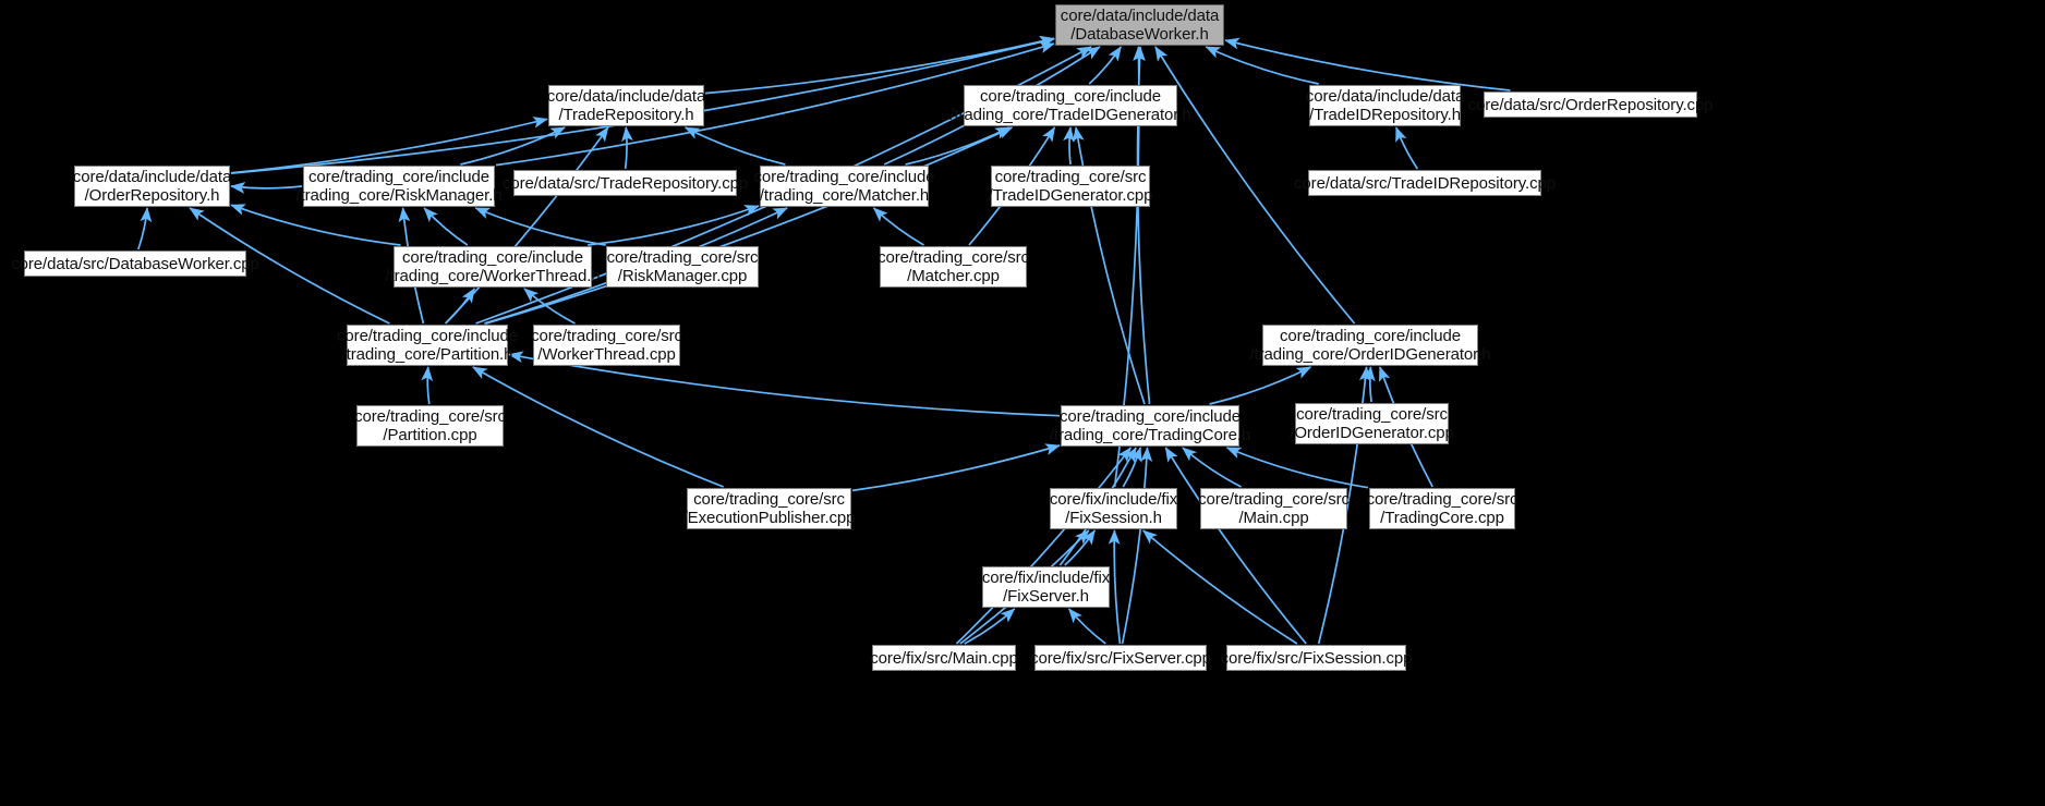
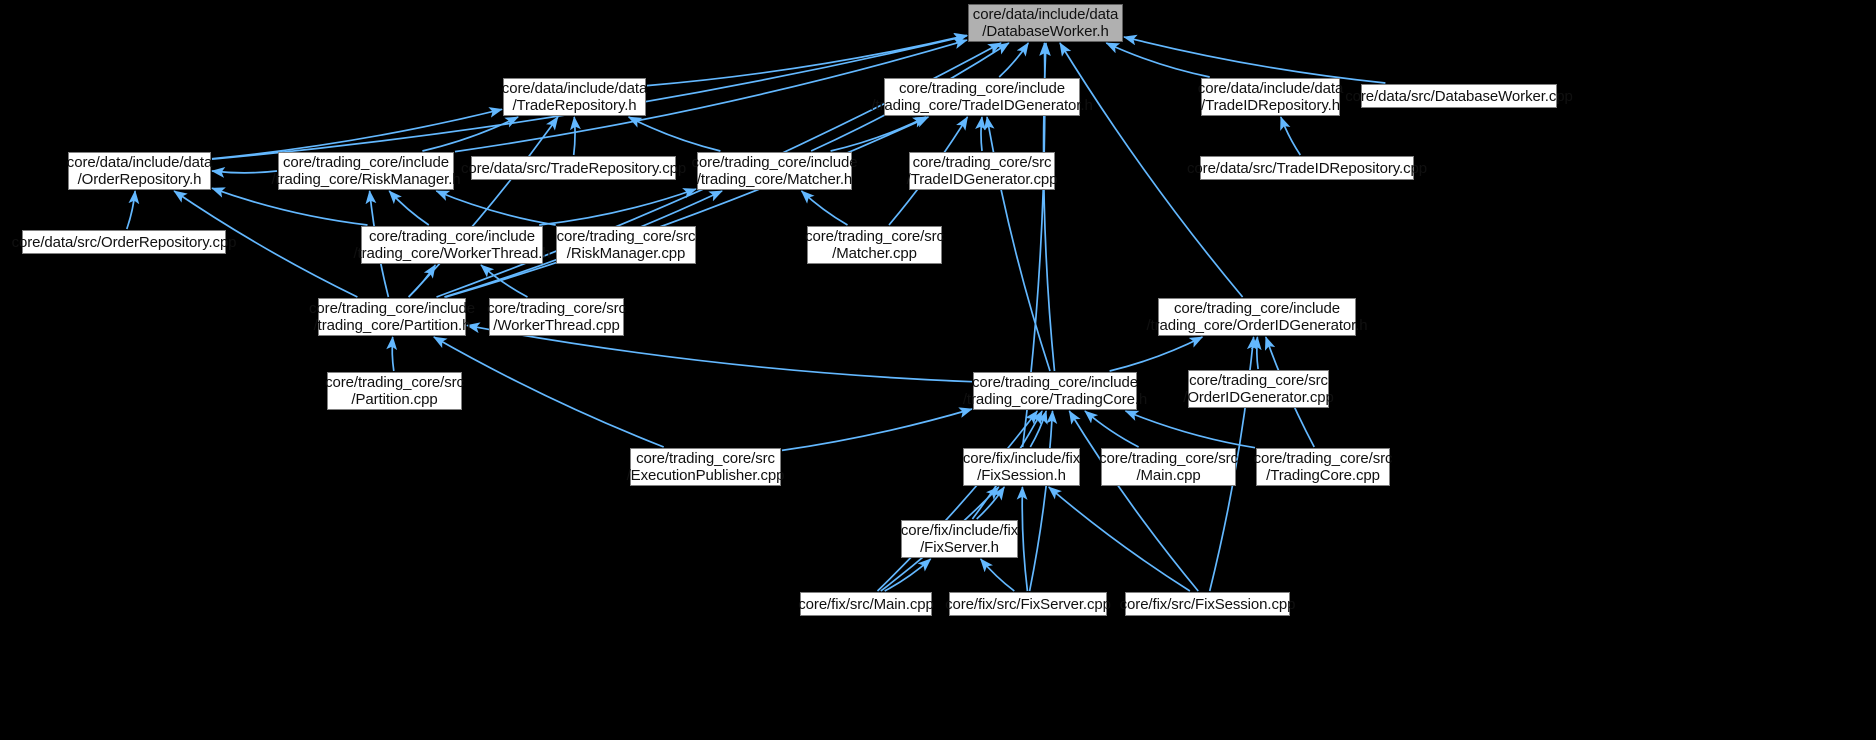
  core/data/include/data
  /DatabaseWorker.h
  core/data/include/data
  /TradeRepository.h
  core/trading_core/include
  /trading_core/TradeIDGenerator.h
  core/data/include/data
  /TradeIDRepository.h
- core/data/src/OrderRepository.cpp
+ core/data/src/DatabaseWorker.cpp
  core/data/include/data
  /OrderRepository.h
  core/trading_core/include
  /trading_core/RiskManager.h
  core/data/src/TradeRepository.cpp
  core/trading_core/include
  /trading_core/Matcher.h
  core/trading_core/src
  /TradeIDGenerator.cpp
  core/data/src/TradeIDRepository.cpp
- core/data/src/DatabaseWorker.cpp
+ core/data/src/OrderRepository.cpp
  core/trading_core/include
  /trading_core/WorkerThread.h
  core/trading_core/src
  /RiskManager.cpp
  core/trading_core/src
  /Matcher.cpp
  core/trading_core/include
  /trading_core/Partition.h
  core/trading_core/src
  /WorkerThread.cpp
  core/trading_core/include
  /trading_core/OrderIDGenerator.h
  core/trading_core/src
  /Partition.cpp
  core/trading_core/include
  /trading_core/TradingCore.h
  core/trading_core/src
  /OrderIDGenerator.cpp
  core/trading_core/src
  /ExecutionPublisher.cpp
  core/fix/include/fix
  /FixSession.h
  core/trading_core/src
  /Main.cpp
  core/trading_core/src
  /TradingCore.cpp
  core/fix/include/fix
  /FixServer.h
  core/fix/src/Main.cpp
  core/fix/src/FixServer.cpp
  core/fix/src/FixSession.cpp
